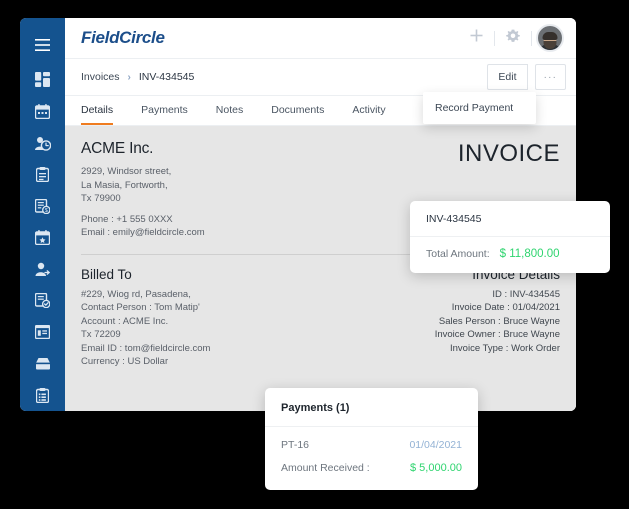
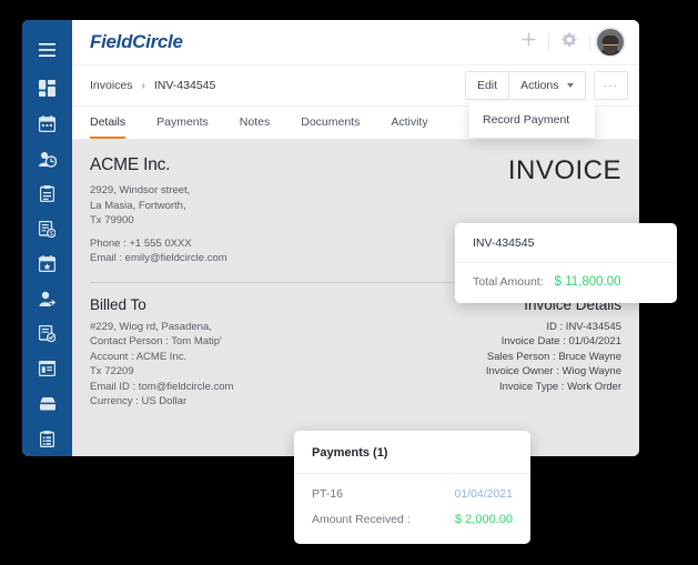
  FieldCircle
  Invoices
  ›
  INV-434545
  Edit
+ Actions
  ···
  Details
  Payments
  Notes
  Documents
  Activity
  ACME Inc.
  2929, Windsor street,
  La Masia, Fortworth,
  Tx 79900
  Phone : +1 555 0XXX
  Email : emily@fieldcircle.com
  INVOICE
  Billed To
  #229, Wiog rd, Pasadena,
  Contact Person : Tom Matip'
  Account : ACME Inc.
  Tx 72209
  Email ID : tom@fieldcircle.com
  Currency : US Dollar
  Invoice Details
  ID : INV-434545
  Invoice Date : 01/04/2021
  Sales Person : Bruce Wayne
- Invoice Owner : Bruce Wayne
+ Invoice Owner : Wiog Wayne
  Invoice Type : Work Order
  Record Payment
  INV-434545
  Total Amount:
  $ 11,800.00
  Payments (1)
  PT-16
  01/04/2021
  Amount Received :
- $ 5,000.00
+ $ 2,000.00
